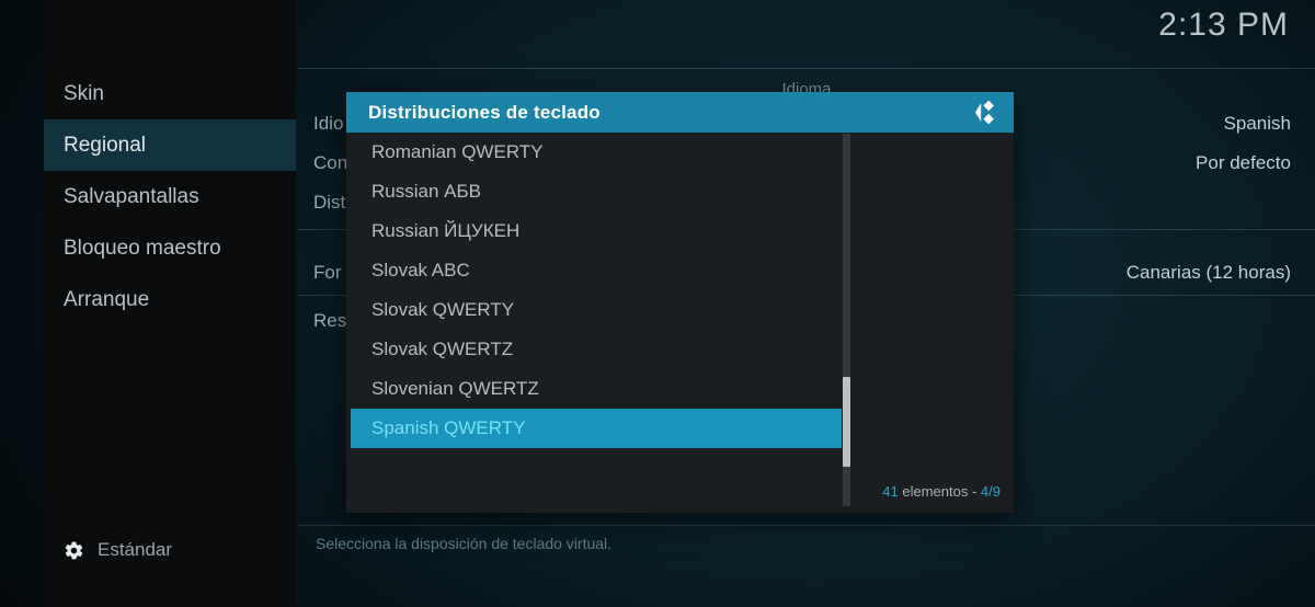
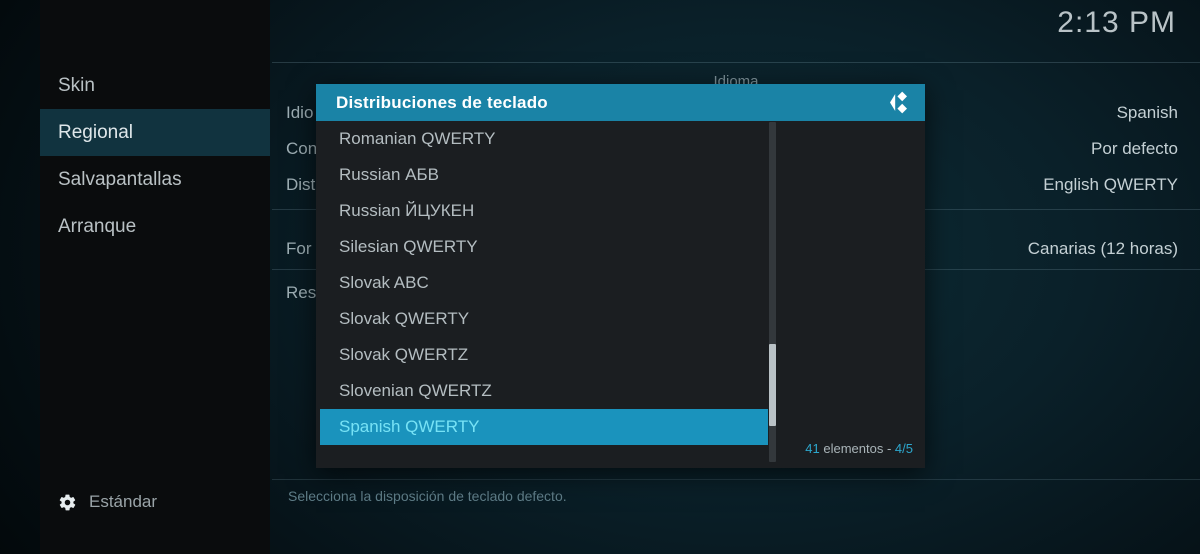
  2:13 PM
  Skin
  Regional
  Salvapantallas
- Bloqueo maestro
  Arranque
  Estándar
  Idioma
  Idio
  Spanish
  Con
  Por defecto
  Dist
+ English QWERTY
  For
  Canarias (12 horas)
  Res
- Selecciona la disposición de teclado virtual.
+ Selecciona la disposición de teclado defecto.
  Distribuciones de teclado
  Romanian QWERTY
  Russian АБВ
  Russian ЙЦУКЕН
+ Silesian QWERTY
  Slovak ABC
  Slovak QWERTY
  Slovak QWERTZ
  Slovenian QWERTZ
  Spanish QWERTY
- 41 elementos - 4/9
+ 41 elementos - 4/5
